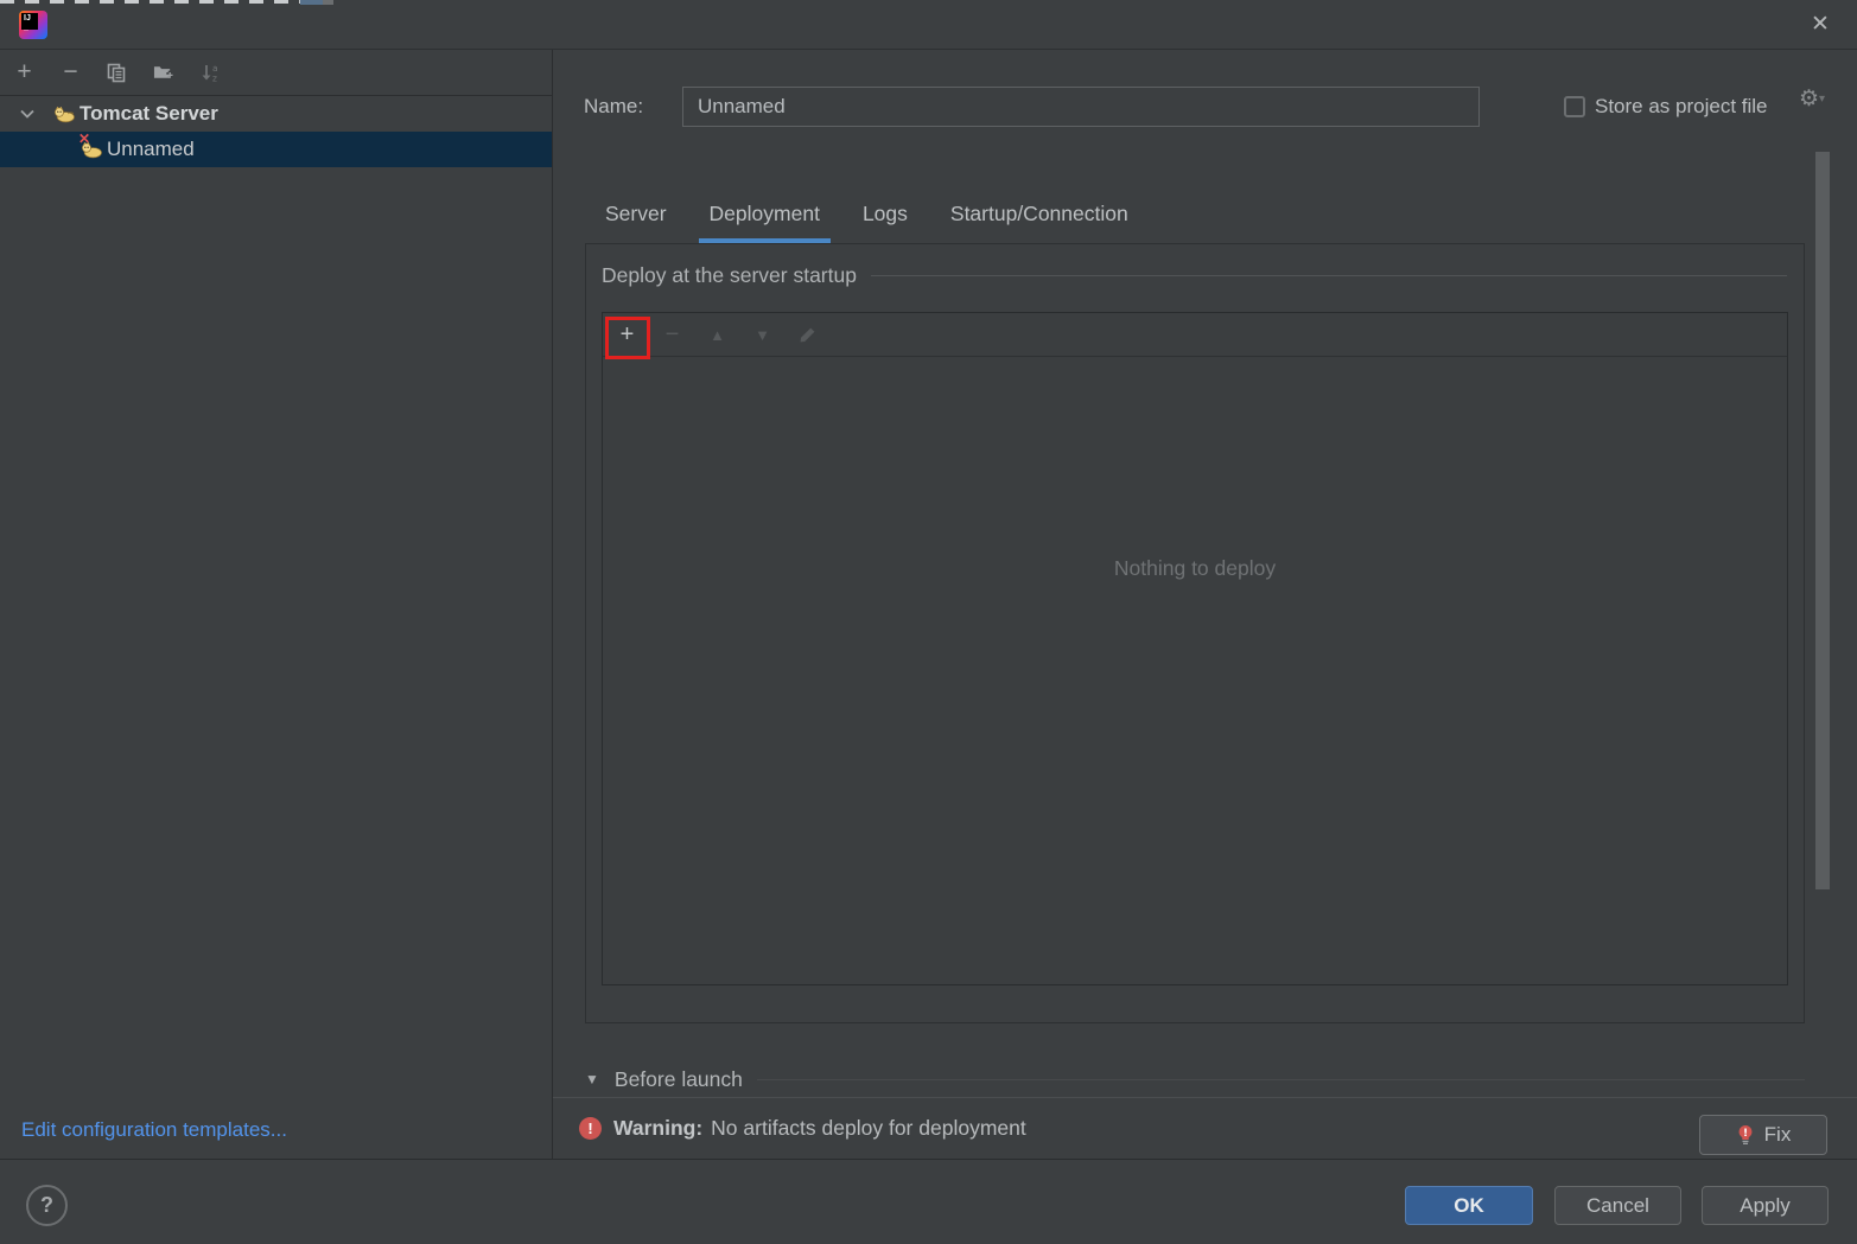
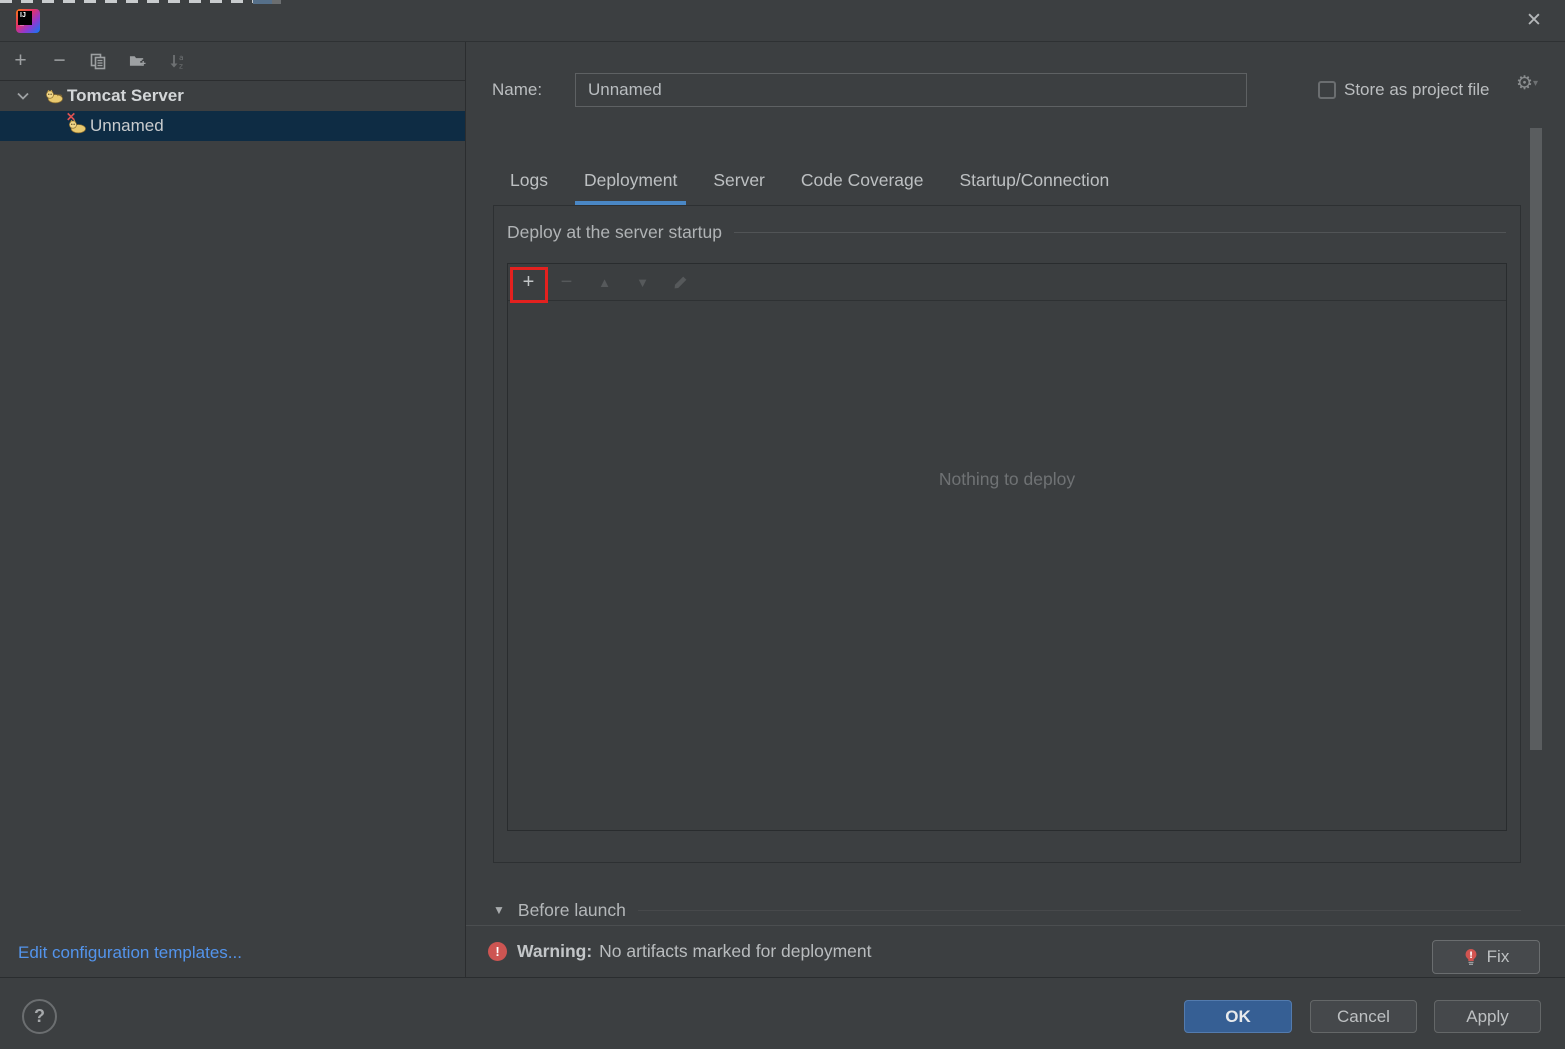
  ✕
  +
  −
  a
  z
  Tomcat Server
  ✕
  Unnamed
  Edit configuration templates...
  Name:
  Unnamed
  Store as project file
  ⚙▾
- Server
+ Logs
  Deployment
- Logs
+ Server
+ Code Coverage
  Startup/Connection
  Deploy at the server startup
  +
  −
  ▲
  ▼
  Nothing to deploy
  ▼
  Before launch
  !
  Warning:
- No artifacts deploy for deployment
+ No artifacts marked for deployment
  !
  Fix
  ?
  OK
  Cancel
  Apply
